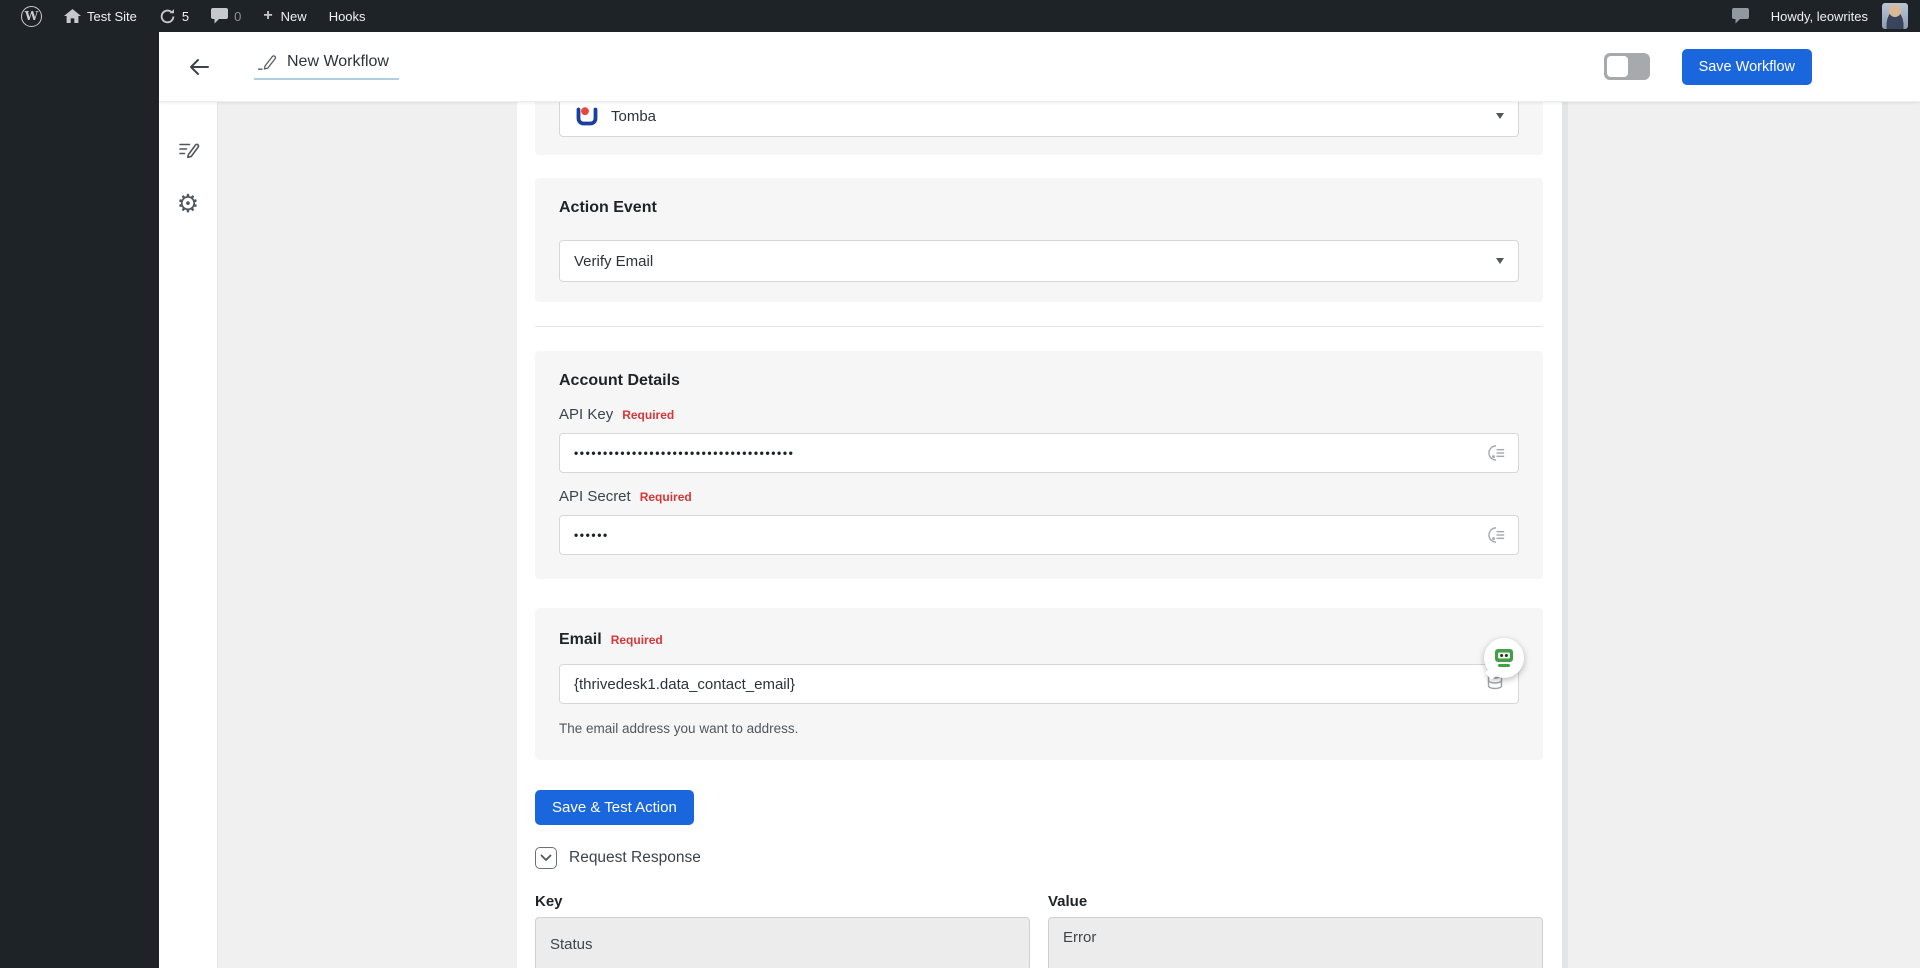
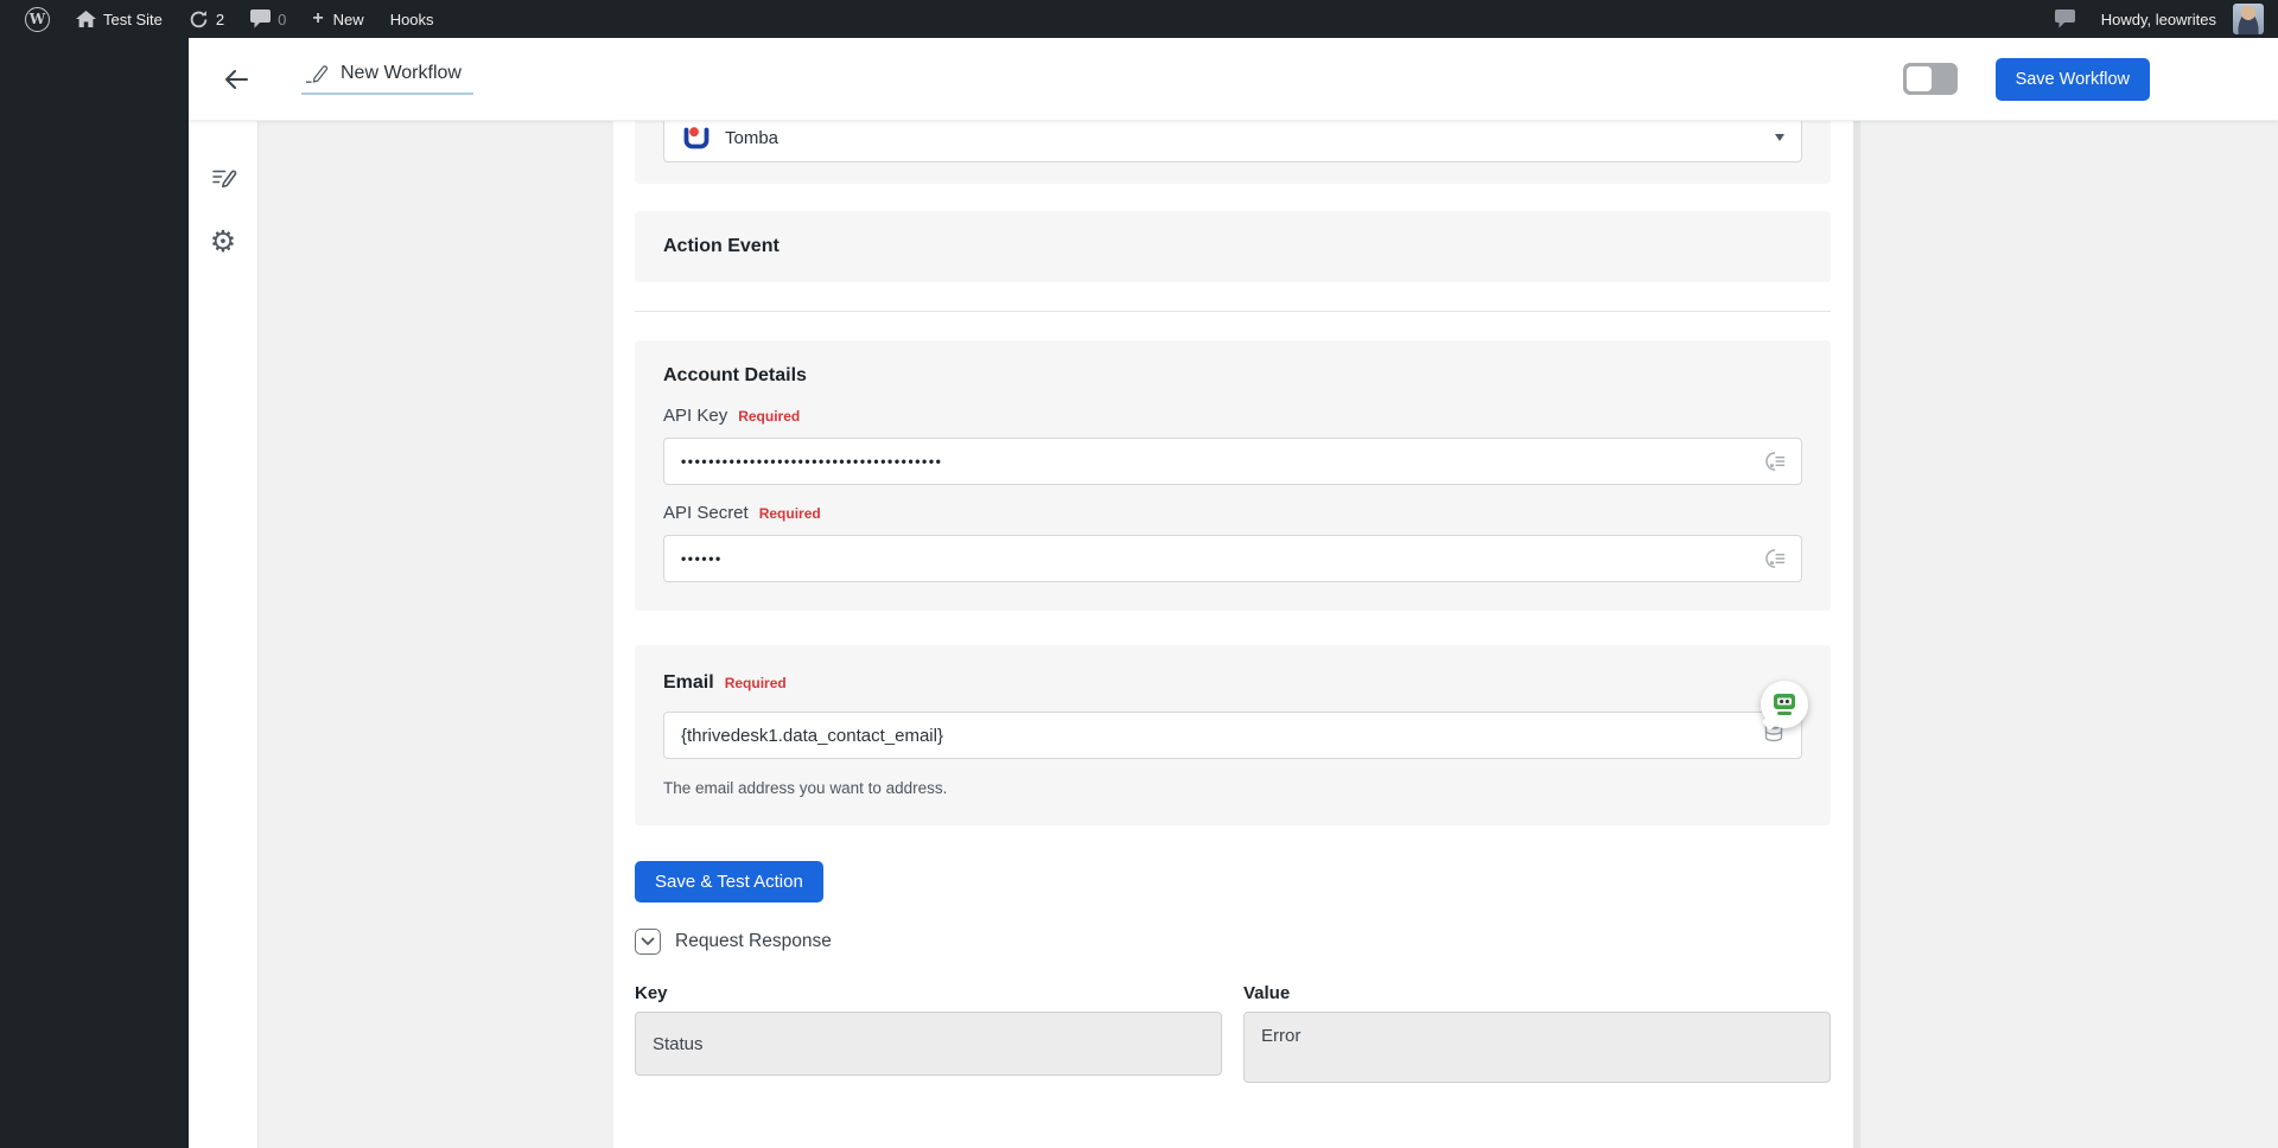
  W
  Test Site
- 5
+ 2
  0
  +
  New
  Hooks
  Howdy, leowrites
  New Workflow
  Save Workflow
  ⚙
  Tomba
  Action Event
- Verify Email
  Account Details
  API Key
  Required
  ••••••••••••••••••••••••••••••••••••••
  API Secret
  Required
  ••••••
  Email
  Required
  {thrivedesk1.data_contact_email}
  The email address you want to address.
  Save & Test Action
  Request Response
  Key
  Status
  Value
  Error
